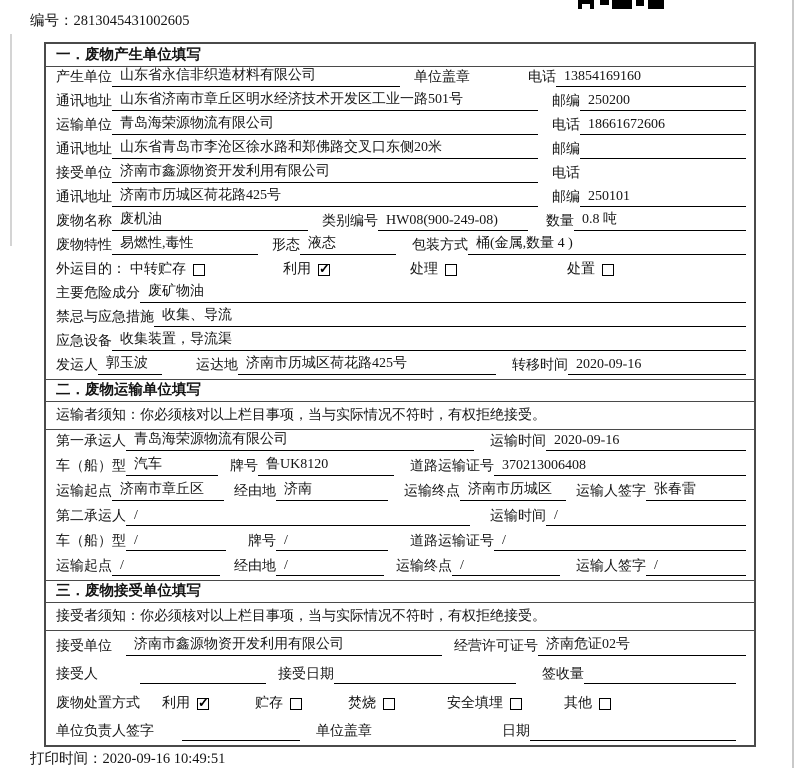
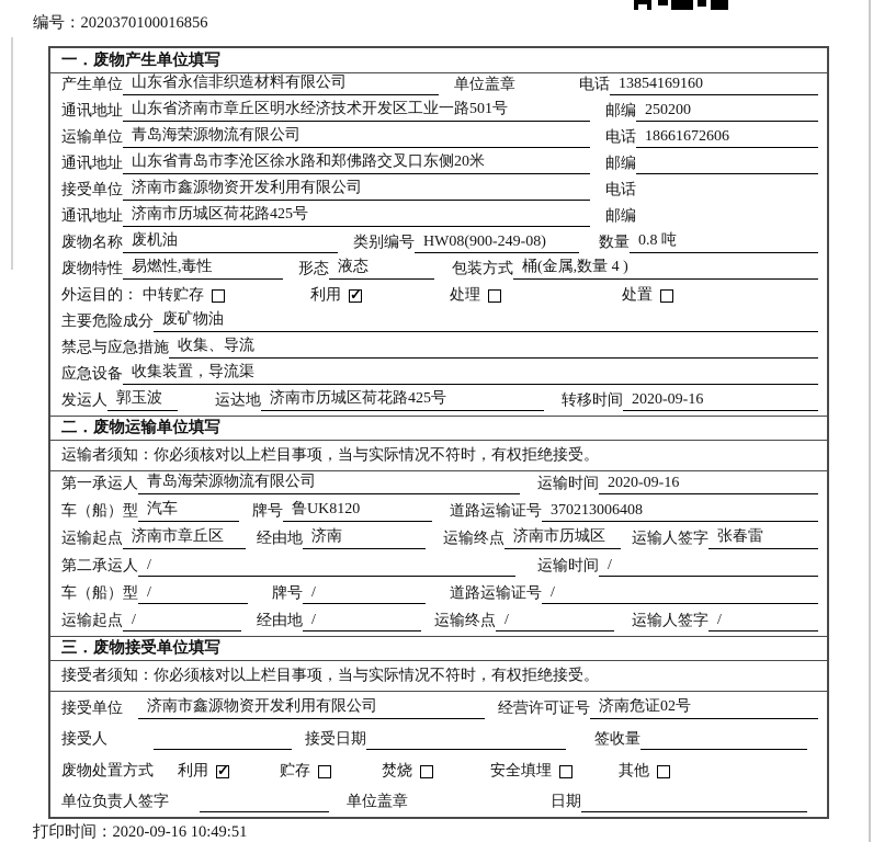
- 编号：2813045431002605
+ 编号：2020370100016856
  一．废物产生单位填写
  产生单位
  山东省永信非织造材料有限公司
  单位盖章
  电话
  13854169160
  通讯地址
  山东省济南市章丘区明水经济技术开发区工业一路501号
  邮编
  250200
  运输单位
  青岛海荣源物流有限公司
  电话
  18661672606
  通讯地址
  山东省青岛市李沧区徐水路和郑佛路交叉口东侧20米
  邮编
  接受单位
  济南市鑫源物资开发利用有限公司
  电话
  通讯地址
  济南市历城区荷花路425号
  邮编
- 250101
  废物名称
  废机油
  类别编号
  HW08(900-249-08)
  数量
  0.8 吨
  废物特性
  易燃性,毒性
  形态
  液态
  包装方式
  桶(金属,数量 4 )
  外运目的：
  中转贮存
  利用
  处理
  处置
  主要危险成分
  废矿物油
  禁忌与应急措施
  收集、导流
  应急设备
  收集装置，导流渠
  发运人
  郭玉波
  运达地
  济南市历城区荷花路425号
  转移时间
  2020-09-16
  二．废物运输单位填写
  运输者须知：你必须核对以上栏目事项，当与实际情况不符时，有权拒绝接受。
  第一承运人
  青岛海荣源物流有限公司
  运输时间
  2020-09-16
  车（船）型
  汽车
  牌号
  鲁UK8120
  道路运输证号
  370213006408
  运输起点
  济南市章丘区
  经由地
  济南
  运输终点
  济南市历城区
  运输人签字
  张春雷
  第二承运人
  /
  运输时间
  /
  车（船）型
  /
  牌号
  /
  道路运输证号
  /
  运输起点
  /
  经由地
  /
  运输终点
  /
  运输人签字
  /
  三．废物接受单位填写
  接受者须知：你必须核对以上栏目事项，当与实际情况不符时，有权拒绝接受。
  接受单位
  济南市鑫源物资开发利用有限公司
  经营许可证号
  济南危证02号
  接受人
  接受日期
  签收量
  废物处置方式
  利用
  贮存
  焚烧
  安全填埋
  其他
  单位负责人签字
  单位盖章
  日期
  打印时间：2020-09-16 10:49:51
